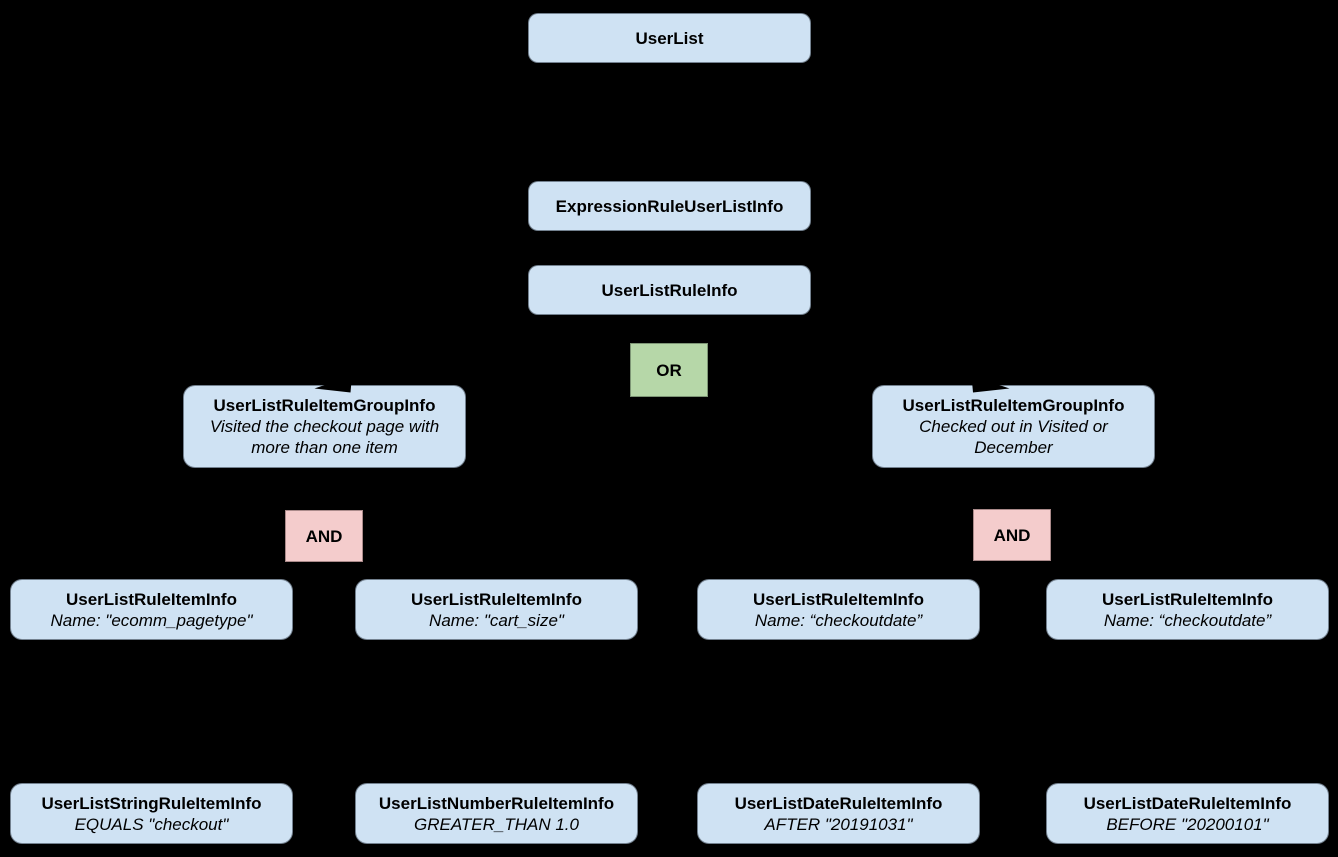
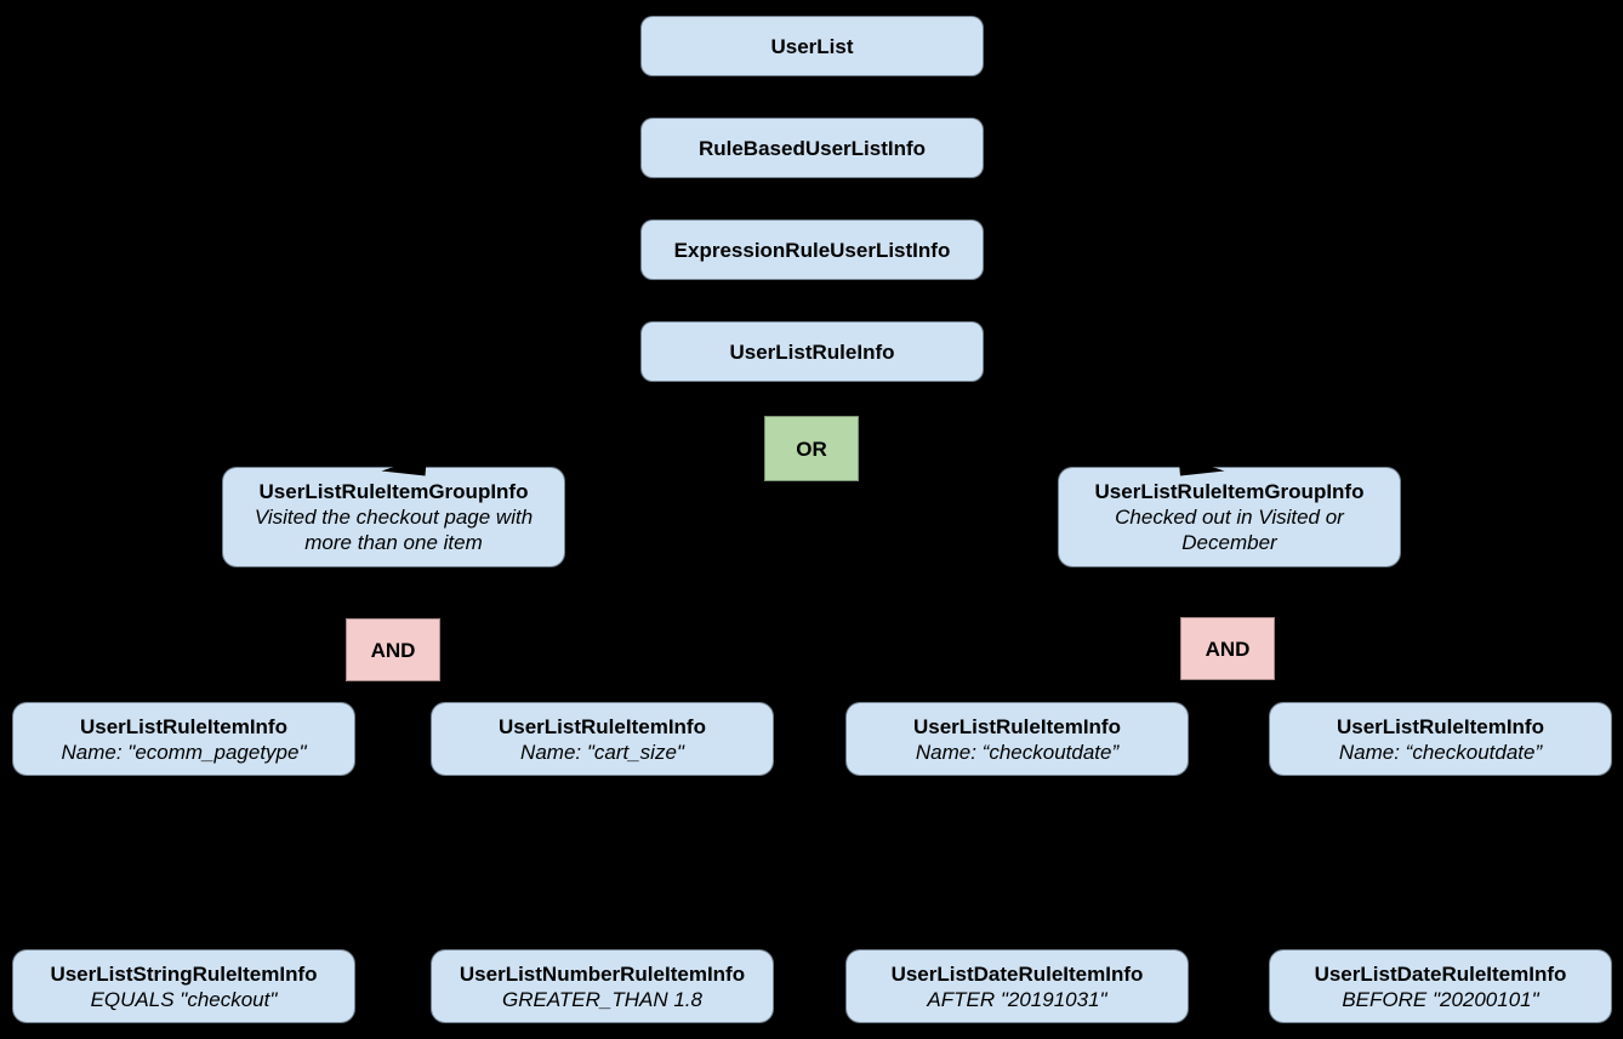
  UserList
+ RuleBasedUserListInfo
  ExpressionRuleUserListInfo
  UserListRuleInfo
  OR
  UserListRuleItemGroupInfo
  Visited the checkout page with more than one item
  UserListRuleItemGroupInfo
  Checked out in Visited or December
  AND
  AND
  UserListRuleItemInfo
  Name: "ecomm_pagetype"
  UserListRuleItemInfo
  Name: "cart_size"
  UserListRuleItemInfo
  Name: “checkoutdate”
  UserListRuleItemInfo
  Name: “checkoutdate”
  UserListStringRuleItemInfo
  EQUALS "checkout"
  UserListNumberRuleItemInfo
- GREATER_THAN 1.0
+ GREATER_THAN 1.8
  UserListDateRuleItemInfo
  AFTER "20191031"
  UserListDateRuleItemInfo
  BEFORE "20200101"
